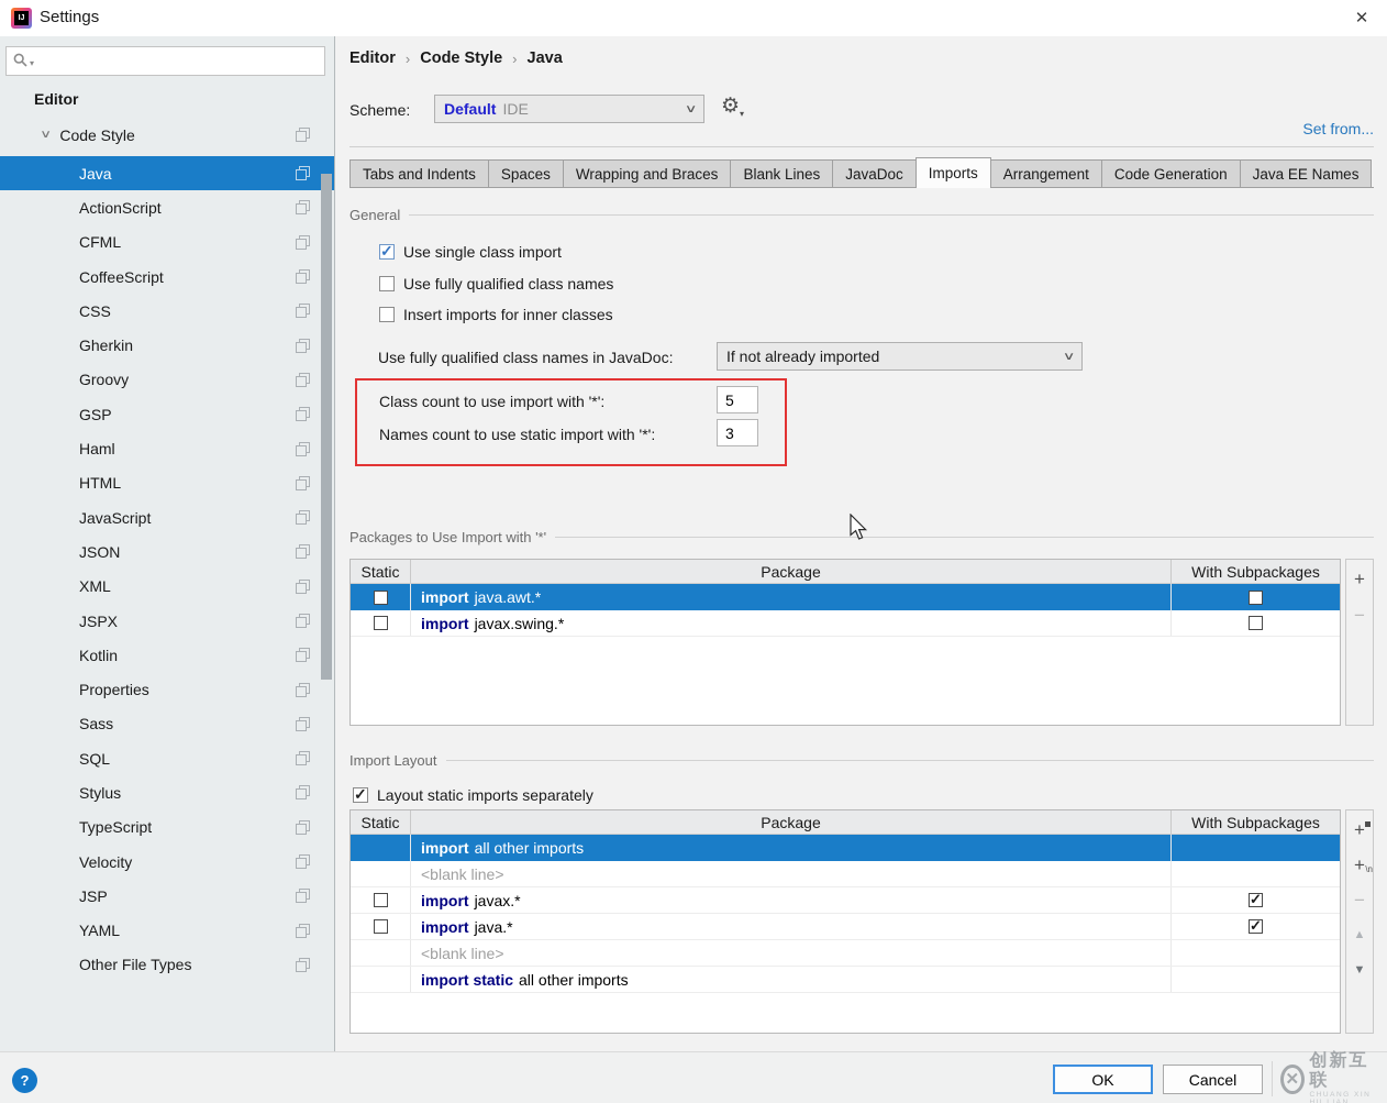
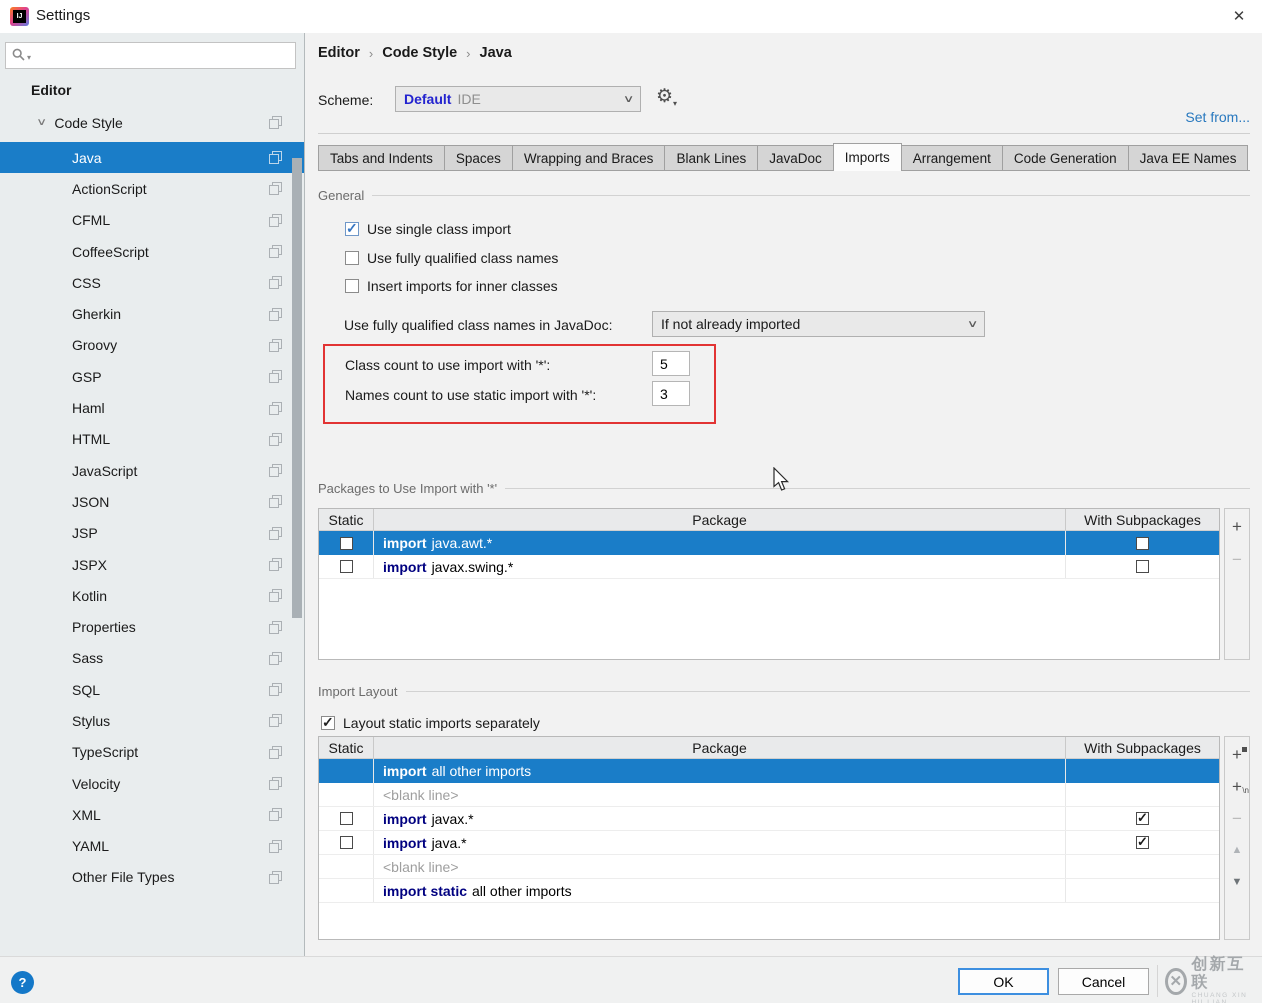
  Settings
  ✕
  ▾
  Editor
  ∨
  Code Style
  Java
  ActionScript
  CFML
  CoffeeScript
  CSS
  Gherkin
  Groovy
  GSP
  Haml
  HTML
  JavaScript
  JSON
- XML
+ JSP
  JSPX
  Kotlin
  Properties
  Sass
  SQL
  Stylus
  TypeScript
  Velocity
- JSP
+ XML
  YAML
  Other File Types
  Editor
  ›
  Code Style
  ›
  Java
  Scheme:
  Default
  IDE
  ∨
  ⚙▾
  Set from...
  Tabs and Indents
  Spaces
  Wrapping and Braces
  Blank Lines
  JavaDoc
  Imports
  Arrangement
  Code Generation
  Java EE Names
  General
  Use single class import
  Use fully qualified class names
  Insert imports for inner classes
  Use fully qualified class names in JavaDoc:
  If not already imported
  ∨
  Class count to use import with '*':
  5
  Names count to use static import with '*':
  3
  Packages to Use Import with '*'
  Static
  Package
  With Subpackages
  import
  java.awt.*
  import
  javax.swing.*
  +
  −
  Import Layout
  Layout static imports separately
  Static
  Package
  With Subpackages
  import
  all other imports
  <blank line>
  import
  javax.*
  import
  java.*
  <blank line>
  import static
  all other imports
  +
  +
  \n
  −
  ▲
  ▼
  ?
  OK
  Cancel
  ✕
  创新互联
